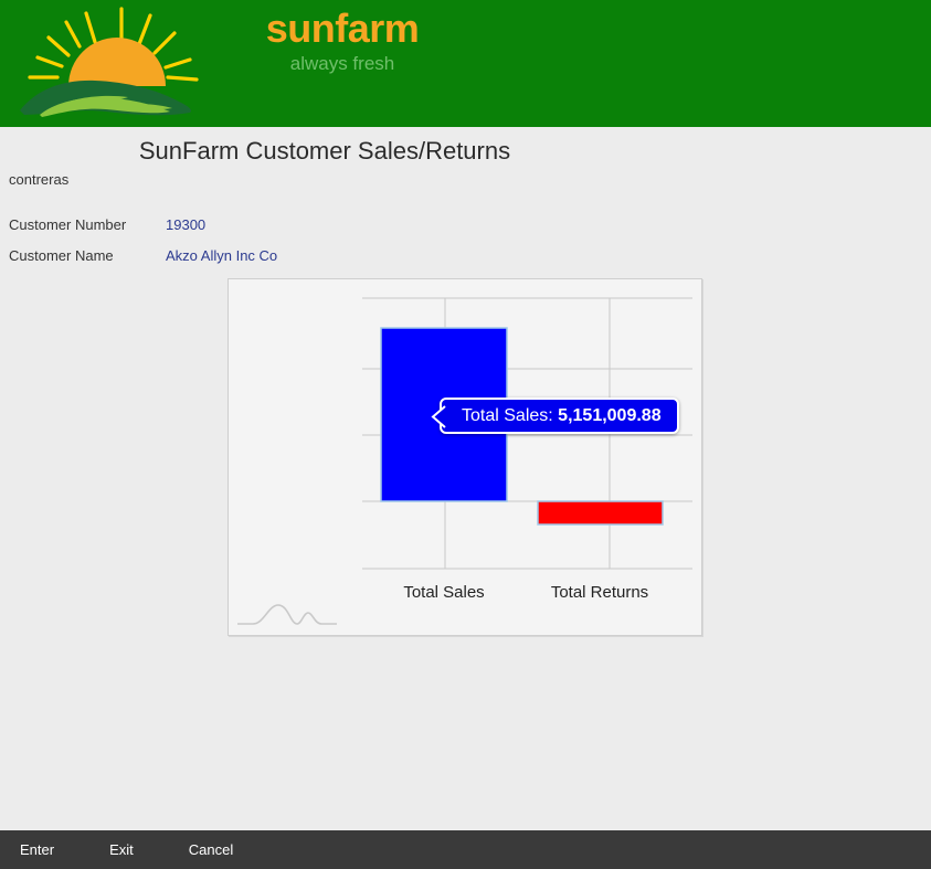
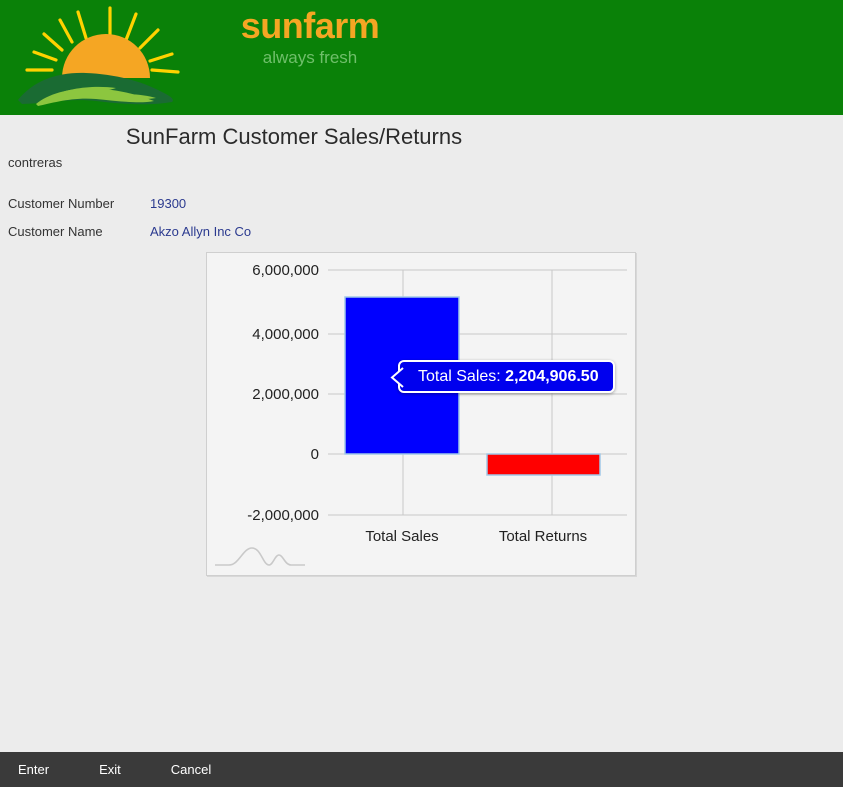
  sunfarm
  always fresh
  SunFarm Customer Sales/Returns
  contreras
  Customer Number 19300
  Customer Name Akzo Allyn Inc Co
+ 6,000,000
+ 4,000,000
+ 2,000,000
+ 0
+ -2,000,000
  Total Sales
  Total Returns
- Total Sales: 5,151,009.88
+ Total Sales: 2,204,906.50
  Enter
  Exit
  Cancel
